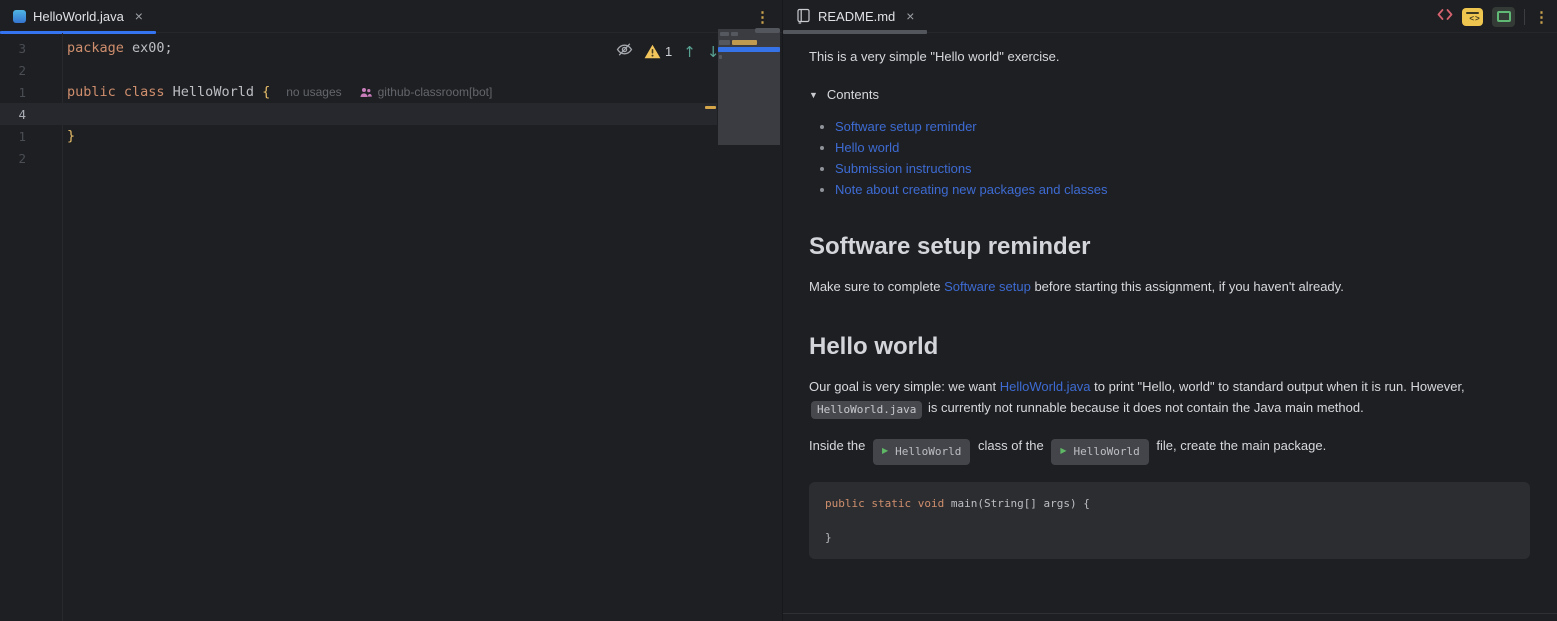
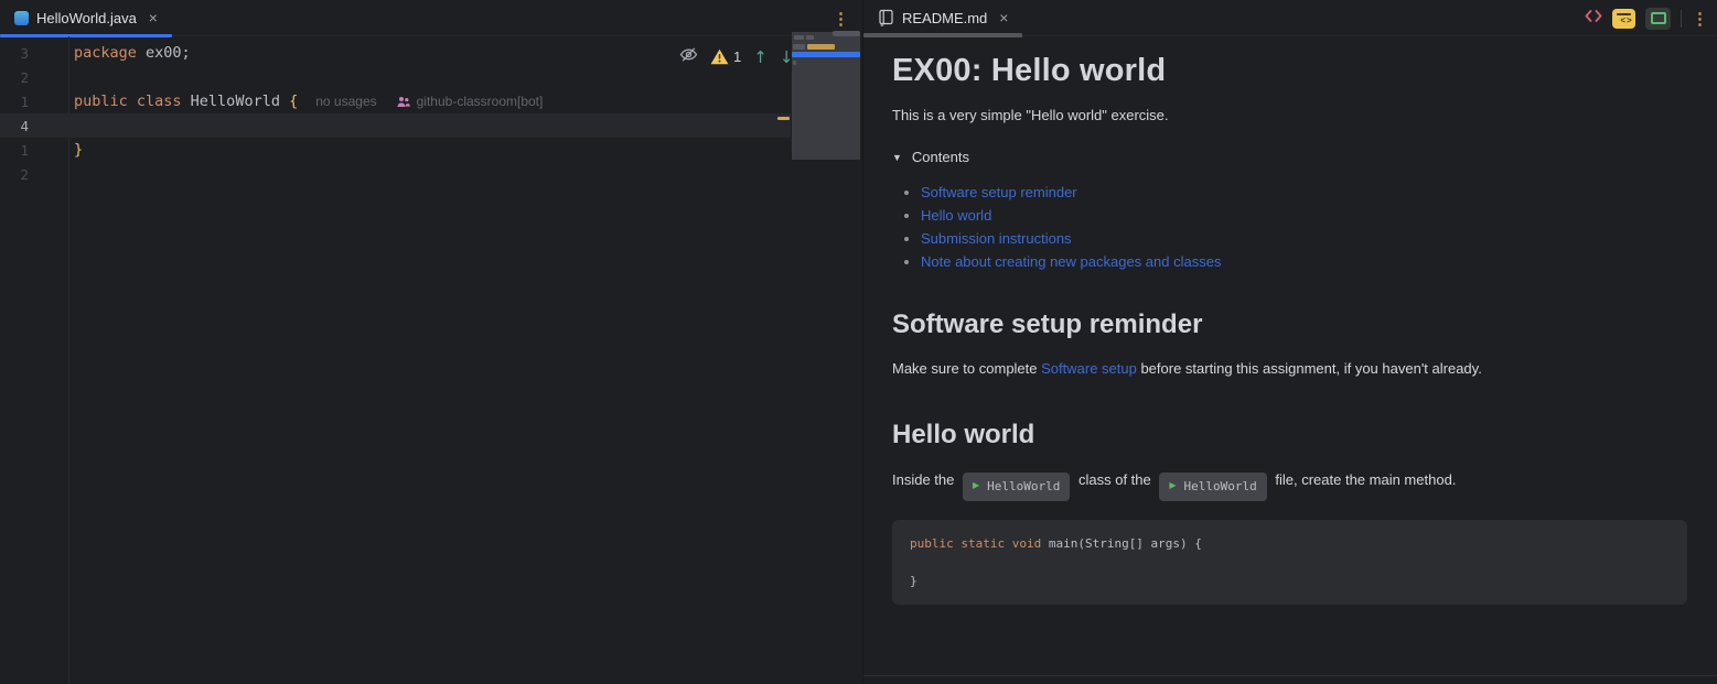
  HelloWorld.java
  ×
  ⋮
  3
  package ex00;
  2
  1
  public class HelloWorld {
  no usages
  github-classroom[bot]
  4
  1
  }
  2
  1
  ↑
  ↓
  README.md
  ×
  <>
  ⋮
+ EX00: Hello world
  This is a very simple "Hello world" exercise.
  ▼
  Contents
  Software setup reminder
  Hello world
  Submission instructions
  Note about creating new packages and classes
  Software setup reminder
  Make sure to complete Software setup before starting this assignment, if you haven't already.
  Hello world
- Our goal is very simple: we want HelloWorld.java to print "Hello, world" to standard output when it is run. However, HelloWorld.java is currently not runnable because it does not contain the Java main method.
  Inside the
  ▶
  HelloWorld
  class of the
  ▶
  HelloWorld
- file, create the main package.
+ file, create the main method.
  public static void main(String[] args) {
  }
